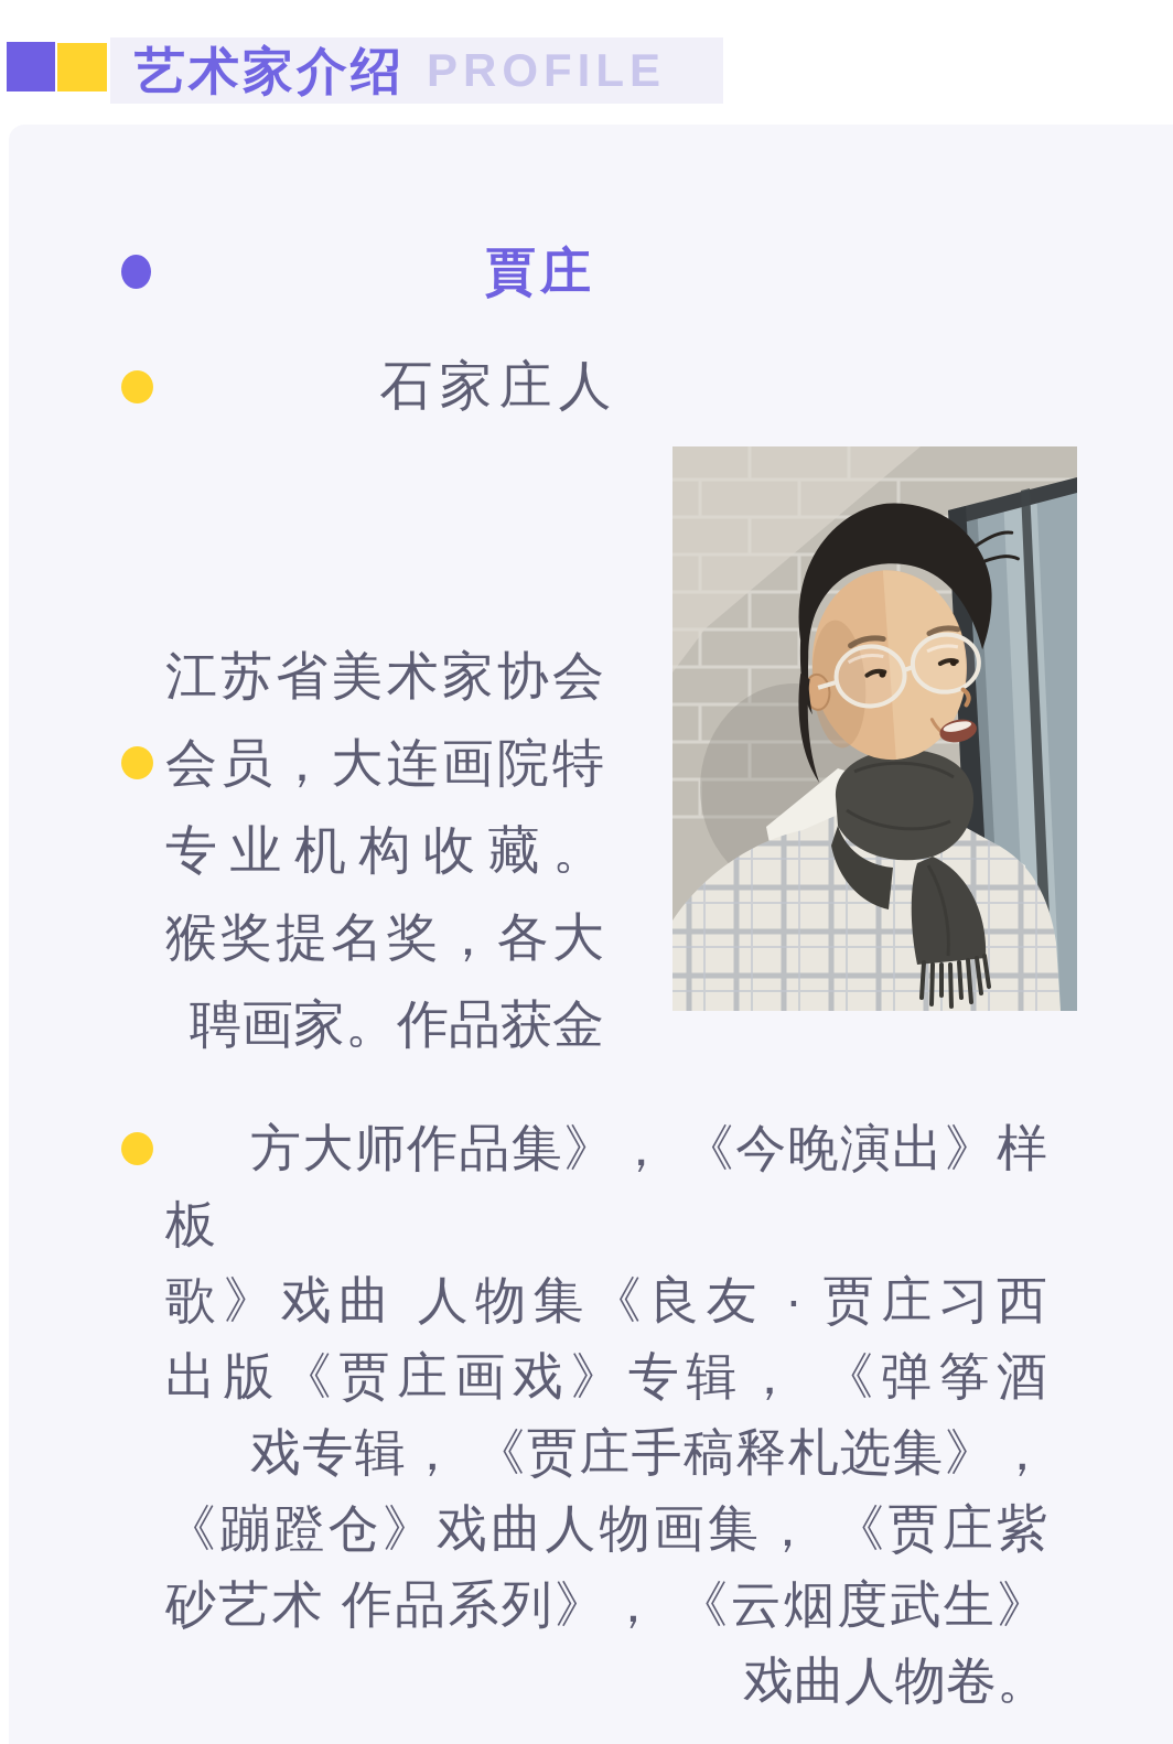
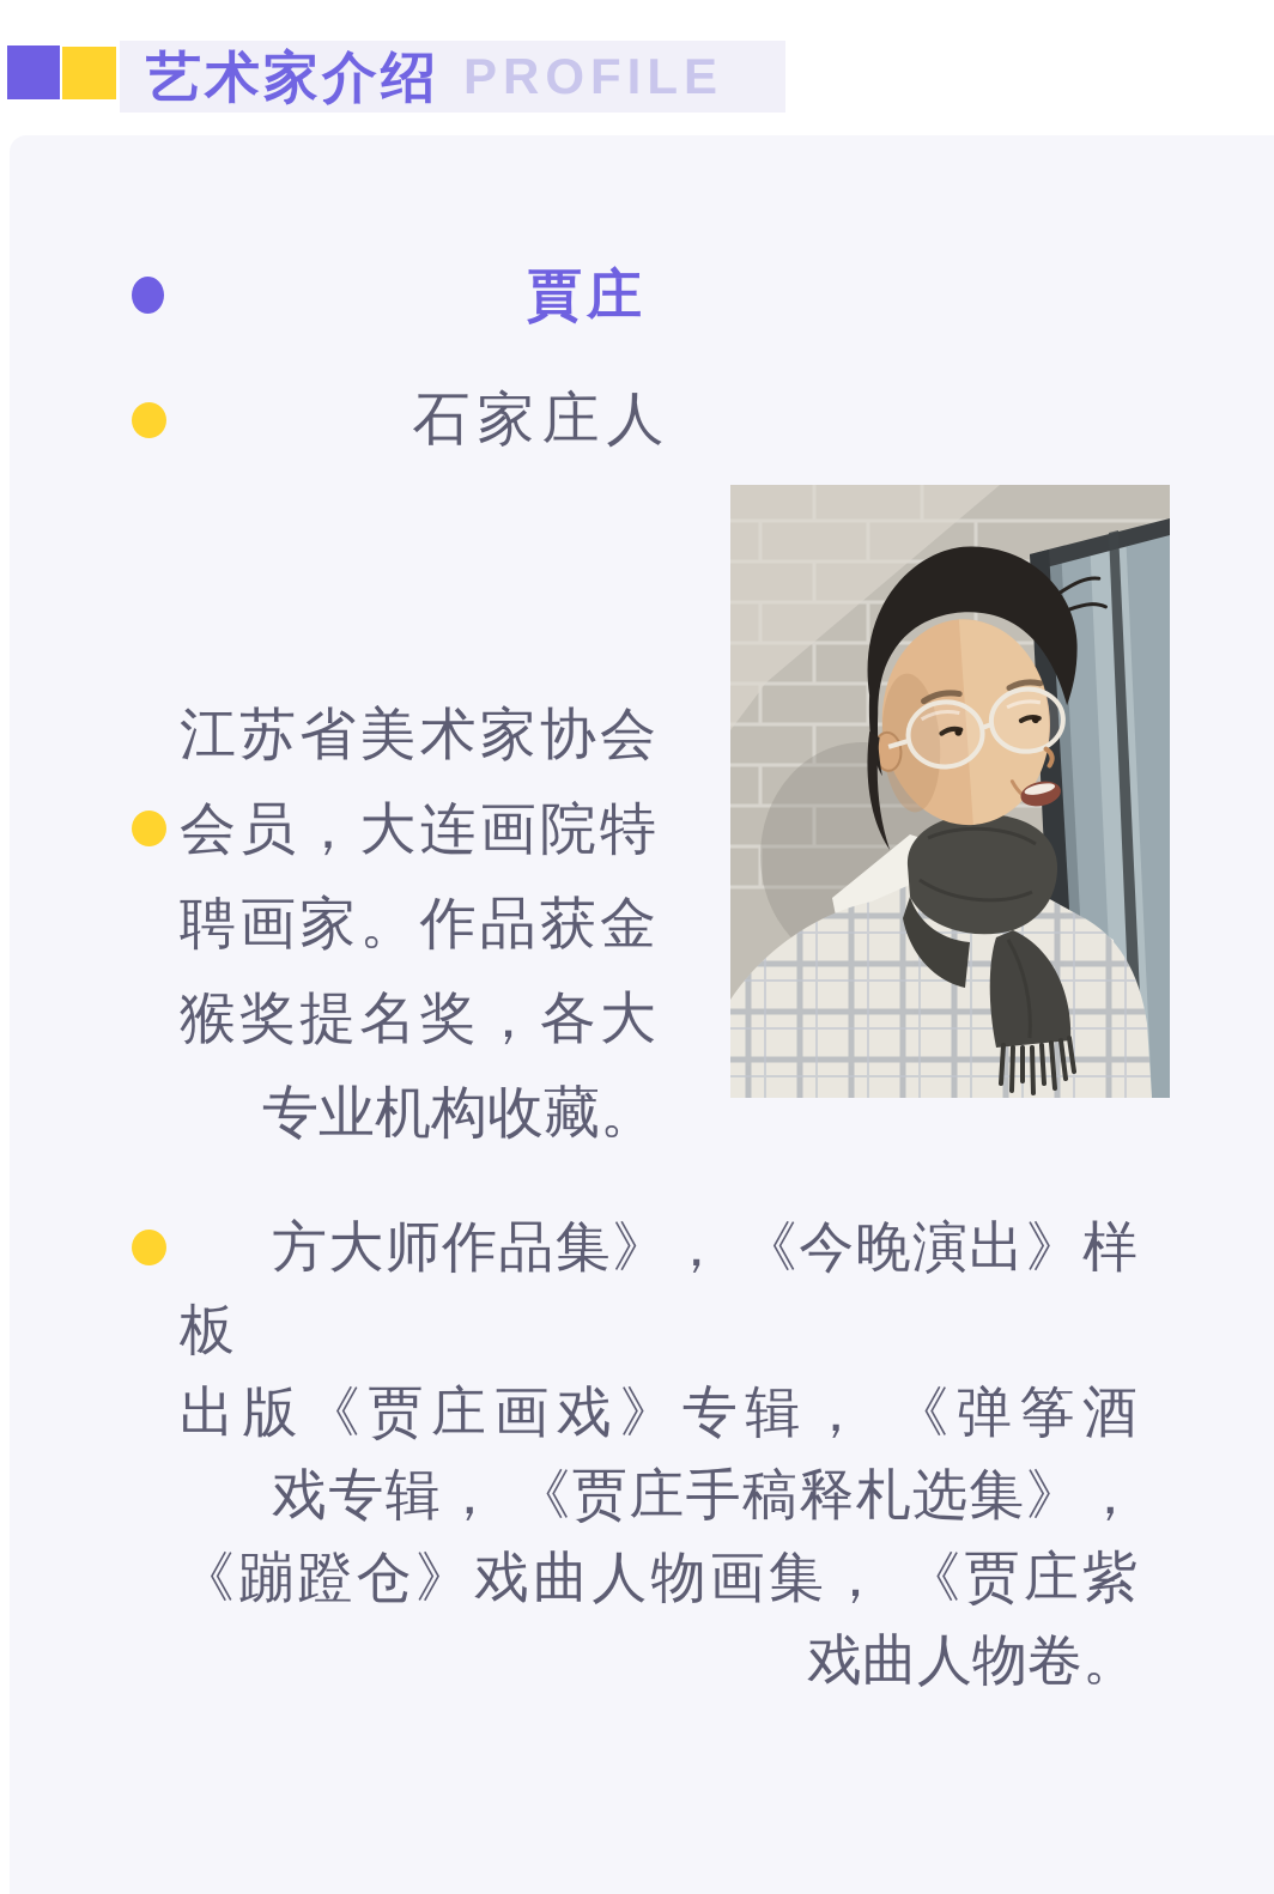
  艺术家介绍
  PROFILE
  賈庄
  石家庄人
  江苏省美术家协会
  会员，大连画院特
- 专业机构收藏。
+ 聘画家。作品获金
  猴奖提名奖，各大
- 聘画家。作品获金
+ 专业机构收藏。
  方大师作品集》， 《今晚演出》样板
- 歌》戏曲 人物集《良友 · 贾庄习西
  出版《贾庄画戏》专辑， 《弹筝酒
  戏专辑， 《贾庄手稿释札选集》，
  《蹦蹬仓》戏曲人物画集， 《贾庄紫
- 砂艺术 作品系列》， 《云烟度武生》
  戏曲人物卷。
